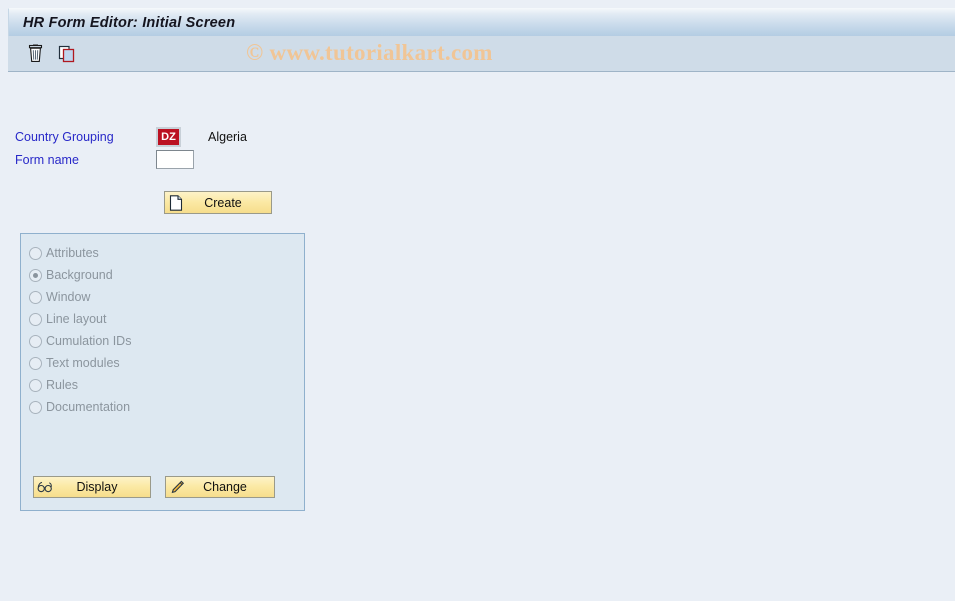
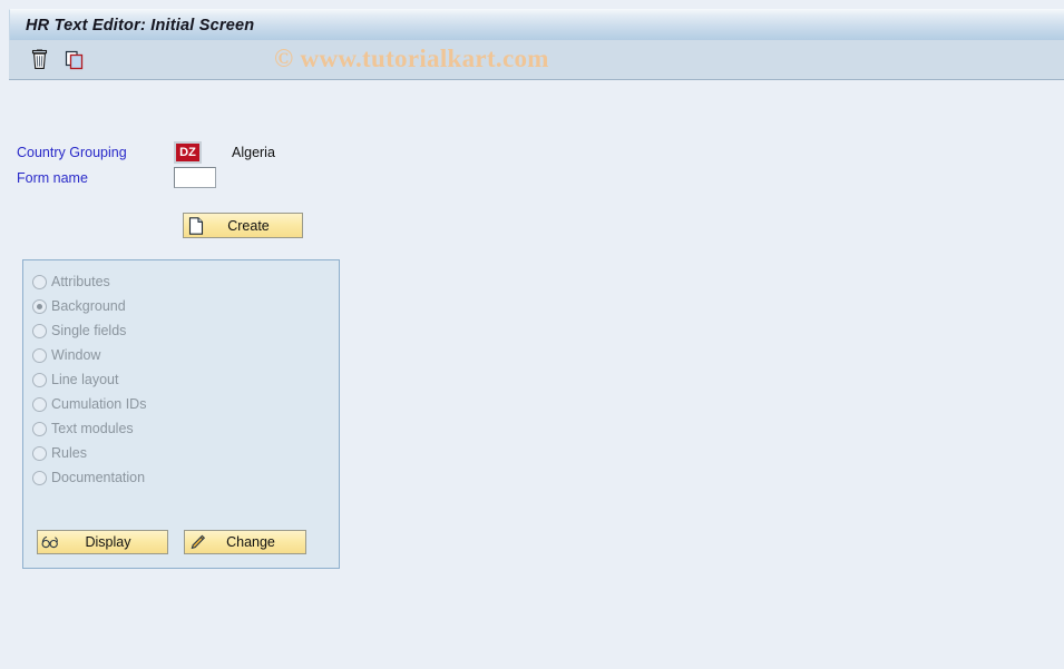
- HR Form Editor: Initial Screen
+ HR Text Editor: Initial Screen
  © www.tutorialkart.com
  Country Grouping
  DZ
  Algeria
  Form name
  Create
  Attributes
  Background
+ Single fields
  Window
  Line layout
  Cumulation IDs
  Text modules
  Rules
  Documentation
  Display
  Change
